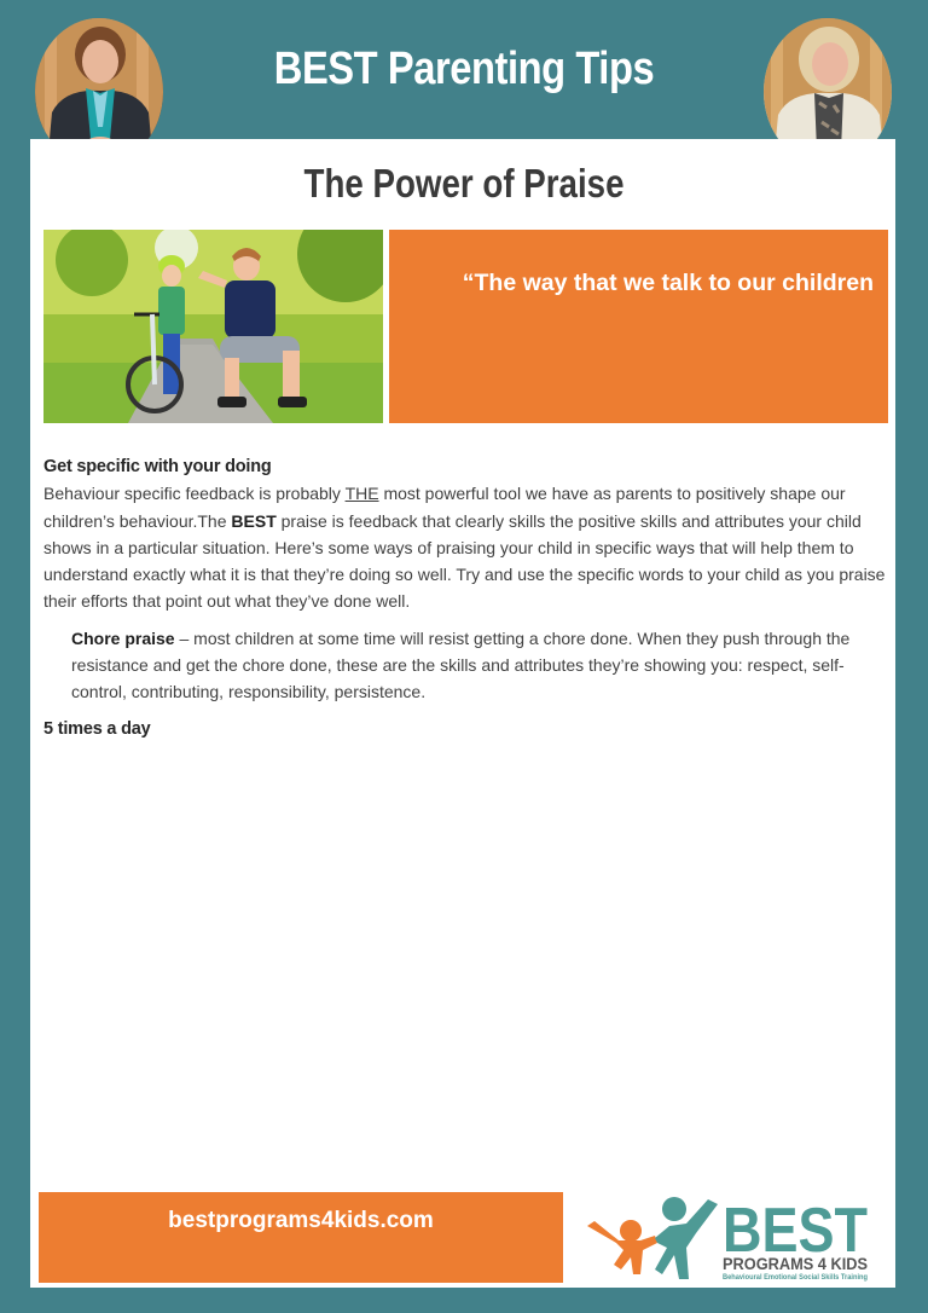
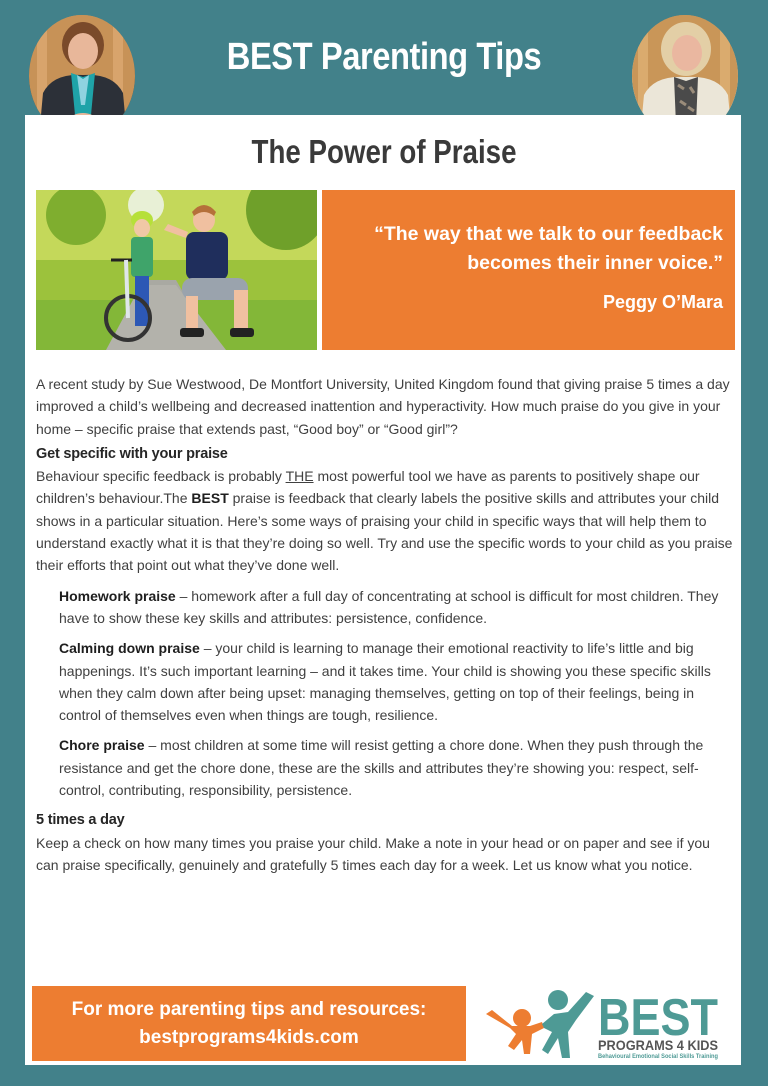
  BEST Parenting Tips
  The Power of Praise
- “The way that we talk to our children
+ “The way that we talk to our feedback
+ becomes their inner voice.”
+ Peggy O’Mara
+ A recent study by Sue Westwood, De Montfort University, United Kingdom found that giving praise 5 times a day improved a child’s wellbeing and decreased inattention and hyperactivity. How much praise do you give in your home – specific praise that extends past, “Good boy” or “Good girl”?
- Get specific with your doing
+ Get specific with your praise
- Behaviour specific feedback is probably THE most powerful tool we have as parents to positively shape our children’s behaviour.The BEST praise is feedback that clearly skills the positive skills and attributes your child shows in a particular situation. Here’s some ways of praising your child in specific ways that will help them to understand exactly what it is that they’re doing so well. Try and use the specific words to your child as you praise their efforts that point out what they’ve done well.
+ Behaviour specific feedback is probably THE most powerful tool we have as parents to positively shape our children’s behaviour.The BEST praise is feedback that clearly labels the positive skills and attributes your child shows in a particular situation. Here’s some ways of praising your child in specific ways that will help them to understand exactly what it is that they’re doing so well. Try and use the specific words to your child as you praise their efforts that point out what they’ve done well.
+ Homework praise – homework after a full day of concentrating at school is difficult for most children. They have to show these key skills and attributes: persistence, confidence.
+ Calming down praise – your child is learning to manage their emotional reactivity to life’s little and big happenings. It’s such important learning – and it takes time. Your child is showing you these specific skills when they calm down after being upset: managing themselves, getting on top of their feelings, being in control of themselves even when things are tough, resilience.
  Chore praise – most children at some time will resist getting a chore done. When they push through the resistance and get the chore done, these are the skills and attributes they’re showing you: respect, self-control, contributing, responsibility, persistence.
  5 times a day
+ Keep a check on how many times you praise your child. Make a note in your head or on paper and see if you can praise specifically, genuinely and gratefully 5 times each day for a week. Let us know what you notice.
+ For more parenting tips and resources:
  bestprograms4kids.com
  BEST
  PROGRAMS 4 KIDS
